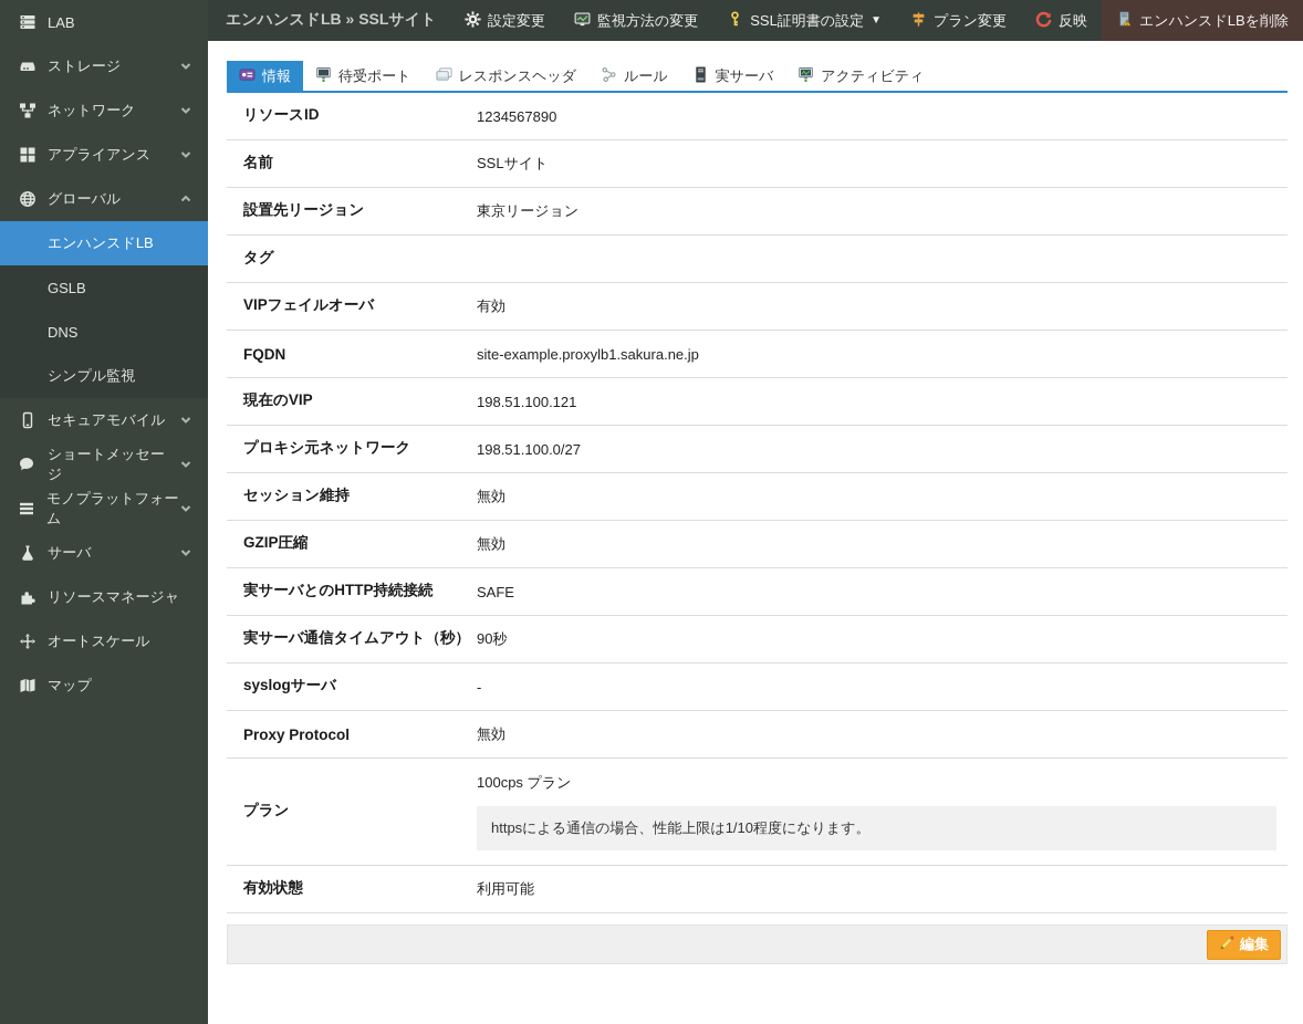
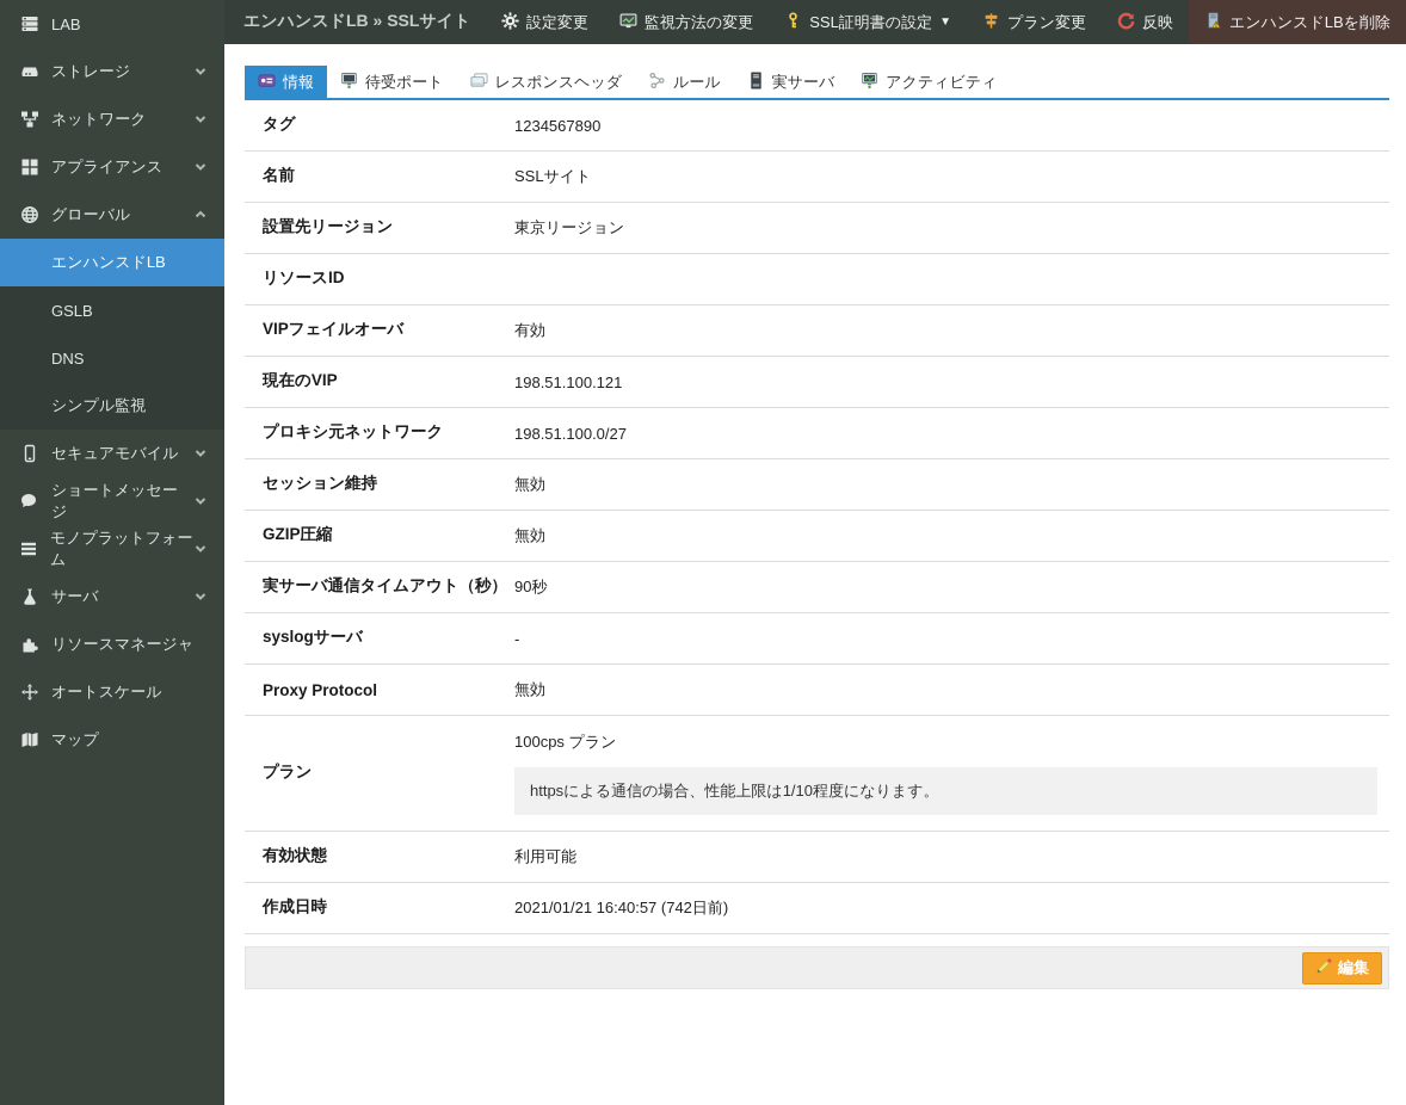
  LAB
  ストレージ
  ネットワーク
  アプライアンス
  グローバル
  エンハンスドLB
  GSLB
  DNS
  シンプル監視
  セキュアモバイル
  ショートメッセージ
  モノプラットフォーム
  サーバ
  リソースマネージャ
  オートスケール
  マップ
  エンハンスドLB » SSLサイト
  設定変更
  監視方法の変更
  SSL証明書の設定
  ▼
  プラン変更
  反映
  エンハンスドLBを削除
  情報
  待受ポート
  レスポンスヘッダ
  ルール
  実サーバ
  アクティビティ
- リソースID
+ タグ
  1234567890
  名前
  SSLサイト
  設置先リージョン
  東京リージョン
- タグ
+ リソースID
  VIPフェイルオーバ
  有効
- FQDN
- site-example.proxylb1.sakura.ne.jp
  現在のVIP
  198.51.100.121
  プロキシ元ネットワーク
  198.51.100.0/27
  セッション維持
  無効
  GZIP圧縮
  無効
- 実サーバとのHTTP持続接続
- SAFE
  実サーバ通信タイムアウト（秒）
  90秒
  syslogサーバ
  -
  Proxy Protocol
  無効
  プラン
  100cps プラン
  httpsによる通信の場合、性能上限は1/10程度になります。
  有効状態
  利用可能
+ 作成日時
+ 2021/01/21 16:40:57 (742日前)
  編集
